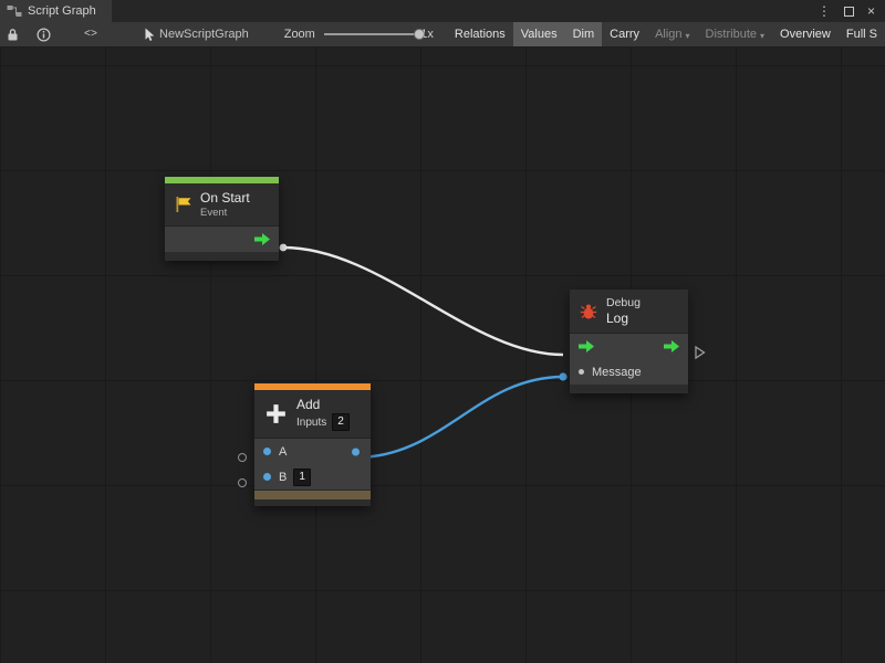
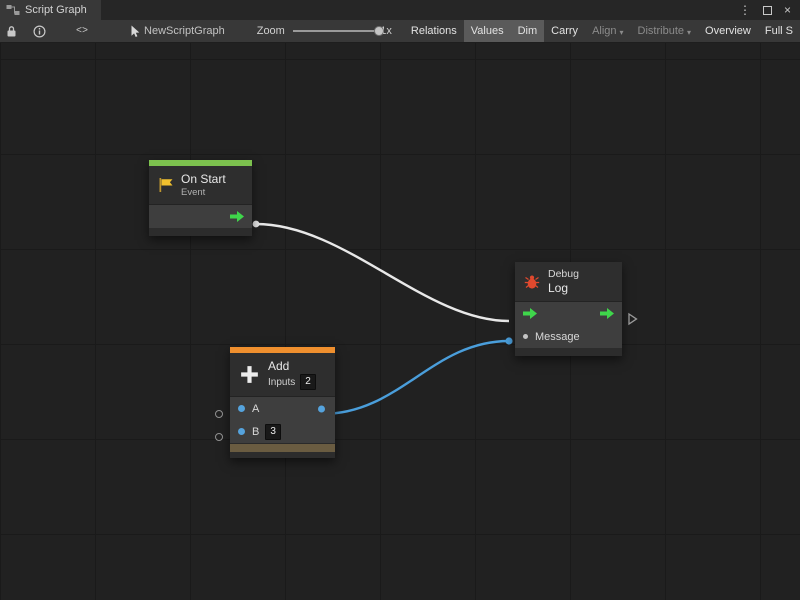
  Script Graph
  ⋮
  ×
  <>
  NewScriptGraph
  Zoom
  Relations
  Values
  Dim
  Carry
  Align
  ▾
  Distribute
  ▾
  Overview
  Full S
  On Start
  Event
  Debug
  Log
  Message
  Add
  Inputs
  2
  A
  B
- 1
+ 3
